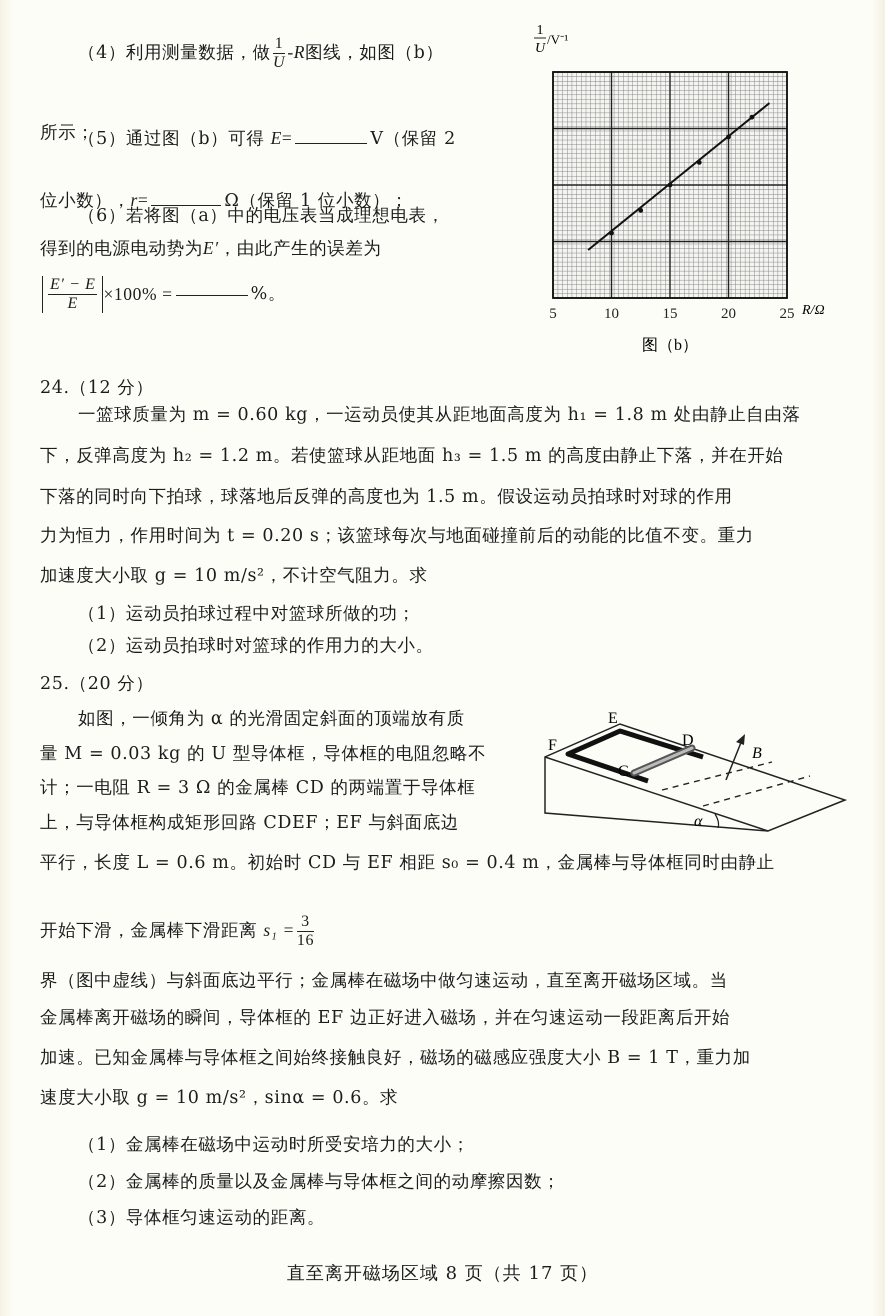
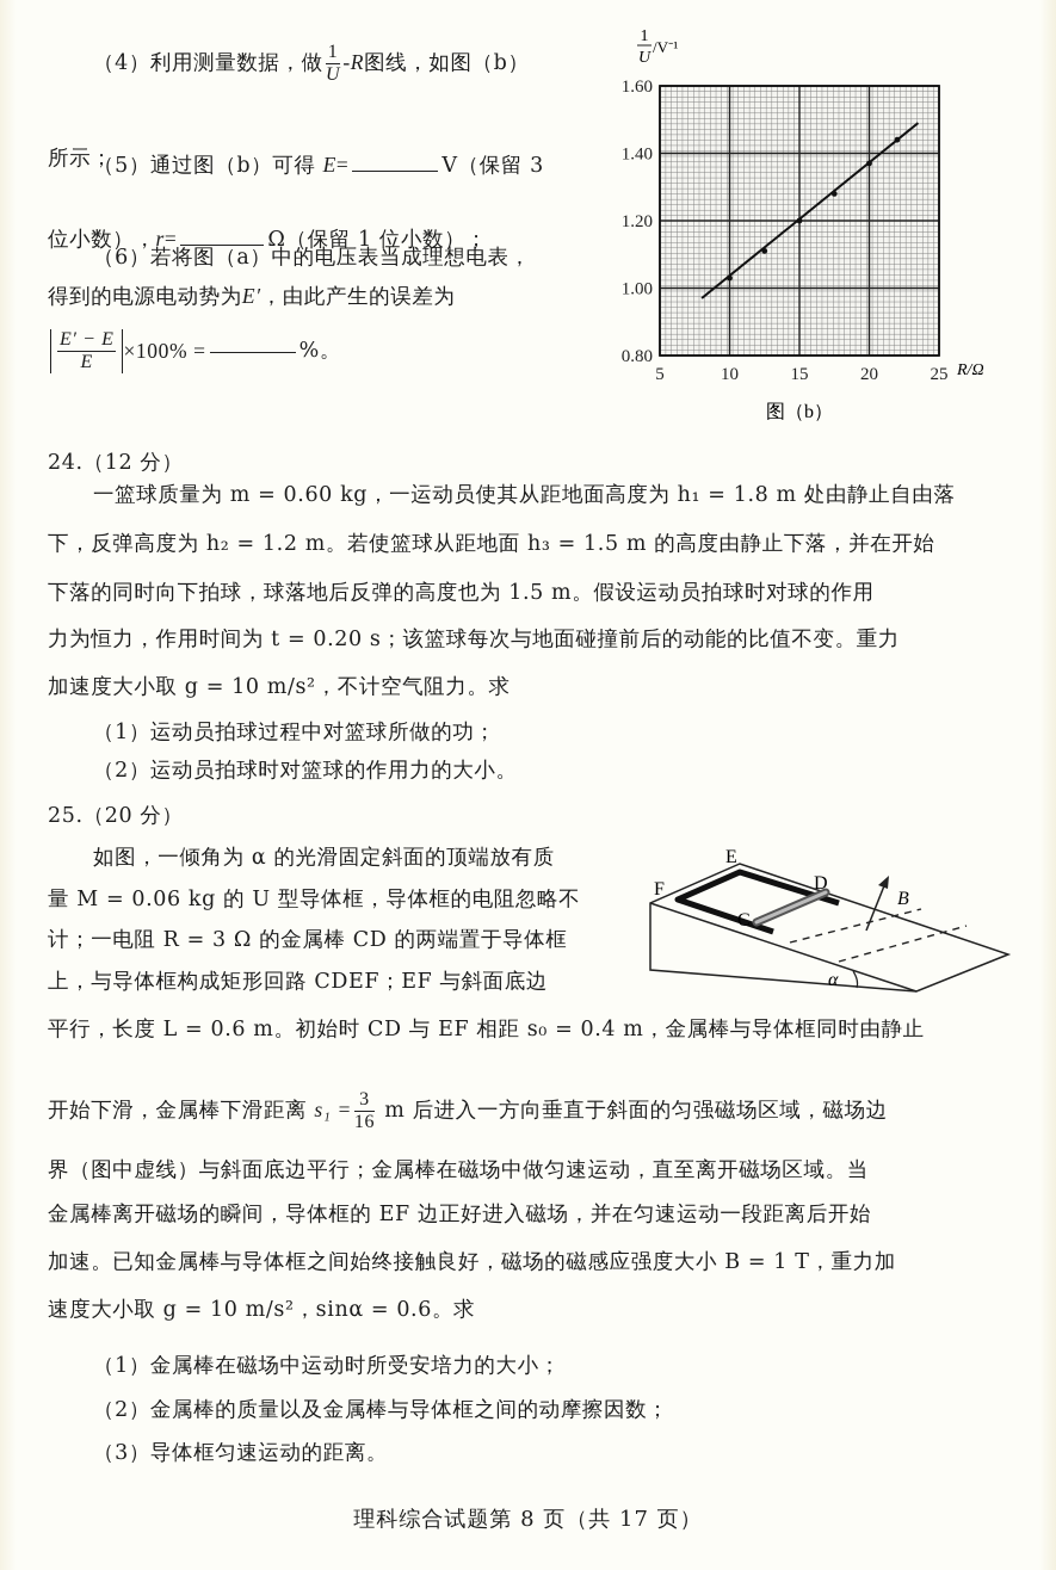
  （4）利用测量数据，做
  1
  U
  -R图线，如图（b）
  所示；
- （5）通过图（b）可得 E= V（保留 2
+ （5）通过图（b）可得 E= V（保留 3
  位小数），r= Ω（保留 1 位小数）；
  （6）若将图（a）中的电压表当成理想电表，
  得到的电源电动势为E′，由此产生的误差为
  E′ − E
  E
  ×100% = %。
+ 0.80
+ 1.00
+ 1.20
+ 1.40
+ 1.60
  5
  10
  15
  20
  25
  1
  U
  /V⁻¹
  R/Ω
  图（b）
  24.（12 分）
  一篮球质量为 m = 0.60 kg，一运动员使其从距地面高度为 h₁ = 1.8 m 处由静止自由落
  下，反弹高度为 h₂ = 1.2 m。若使篮球从距地面 h₃ = 1.5 m 的高度由静止下落，并在开始
  下落的同时向下拍球，球落地后反弹的高度也为 1.5 m。假设运动员拍球时对球的作用
  力为恒力，作用时间为 t = 0.20 s；该篮球每次与地面碰撞前后的动能的比值不变。重力
  加速度大小取 g = 10 m/s²，不计空气阻力。求
  （1）运动员拍球过程中对篮球所做的功；
  （2）运动员拍球时对篮球的作用力的大小。
  25.（20 分）
  如图，一倾角为 α 的光滑固定斜面的顶端放有质
- 量 M = 0.03 kg 的 U 型导体框，导体框的电阻忽略不
+ 量 M = 0.06 kg 的 U 型导体框，导体框的电阻忽略不
  计；一电阻 R = 3 Ω 的金属棒 CD 的两端置于导体框
  上，与导体框构成矩形回路 CDEF；EF 与斜面底边
  平行，长度 L = 0.6 m。初始时 CD 与 EF 相距 s₀ = 0.4 m，金属棒与导体框同时由静止
  开始下滑，金属棒下滑距离 s₁ =
  3
  16
+ m 后进入一方向垂直于斜面的匀强磁场区域，磁场边
  界（图中虚线）与斜面底边平行；金属棒在磁场中做匀速运动，直至离开磁场区域。当
  金属棒离开磁场的瞬间，导体框的 EF 边正好进入磁场，并在匀速运动一段距离后开始
  加速。已知金属棒与导体框之间始终接触良好，磁场的磁感应强度大小 B = 1 T，重力加
  速度大小取 g = 10 m/s²，sinα = 0.6。求
  （1）金属棒在磁场中运动时所受安培力的大小；
  （2）金属棒的质量以及金属棒与导体框之间的动摩擦因数；
  （3）导体框匀速运动的距离。
  E
  F
  C
  D
  B
  α
- 直至离开磁场区域 8 页（共 17 页）
+ 理科综合试题第 8 页（共 17 页）
